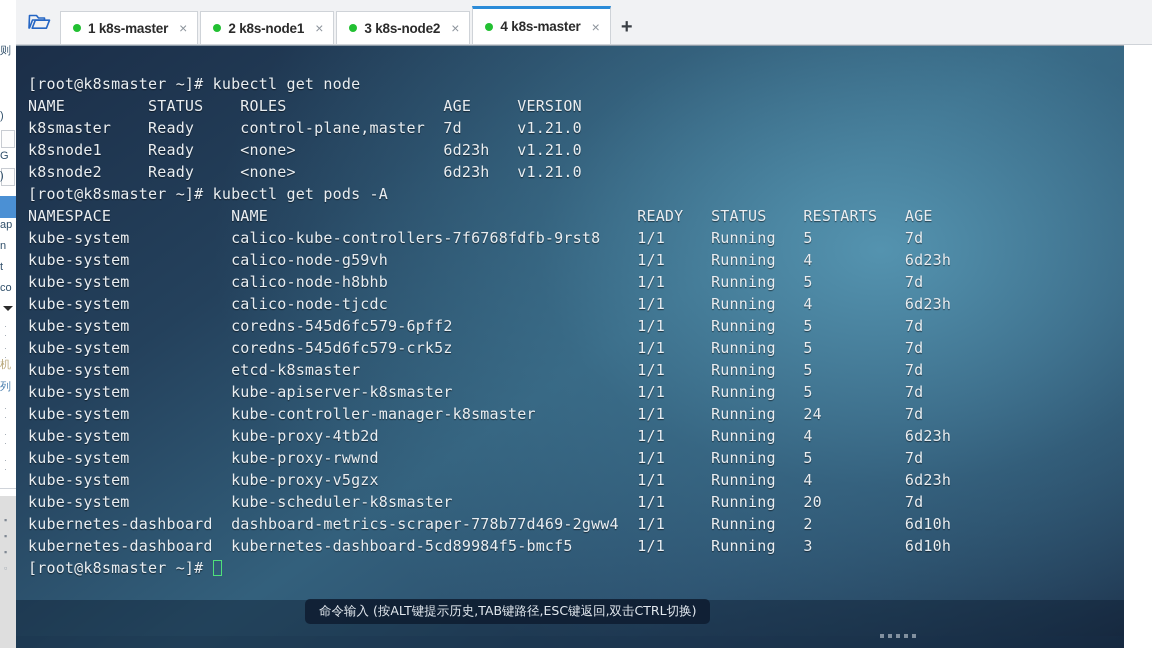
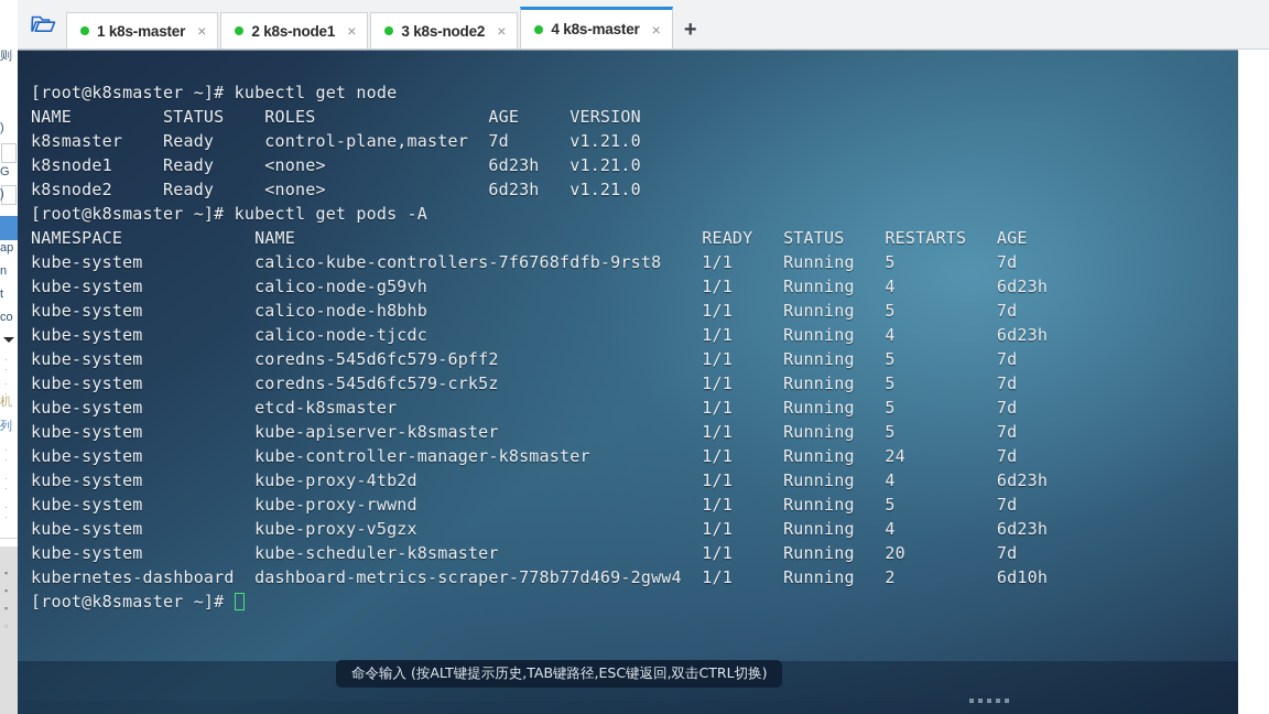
  则
  )
  G
  )
  ap
  n
  t
  co
  · ·
  · ·
  机
  列
  · ·
  · ·
  · ·
  ▪
  ▪
  ▪
  ▫
  1 k8s-master
  ×
  2 k8s-node1
  ×
  3 k8s-node2
  ×
  4 k8s-master
  ×
  +
  [root@k8smaster ~]# kubectl get node
  NAME STATUS ROLES AGE VERSION
  k8smaster Ready control-plane,master 7d v1.21.0
  k8snode1 Ready <none> 6d23h v1.21.0
  k8snode2 Ready <none> 6d23h v1.21.0
  [root@k8smaster ~]# kubectl get pods -A
  NAMESPACE NAME READY STATUS RESTARTS AGE
  kube-system calico-kube-controllers-7f6768fdfb-9rst8 1/1 Running 5 7d
  kube-system calico-node-g59vh 1/1 Running 4 6d23h
  kube-system calico-node-h8bhb 1/1 Running 5 7d
  kube-system calico-node-tjcdc 1/1 Running 4 6d23h
  kube-system coredns-545d6fc579-6pff2 1/1 Running 5 7d
  kube-system coredns-545d6fc579-crk5z 1/1 Running 5 7d
  kube-system etcd-k8smaster 1/1 Running 5 7d
  kube-system kube-apiserver-k8smaster 1/1 Running 5 7d
  kube-system kube-controller-manager-k8smaster 1/1 Running 24 7d
  kube-system kube-proxy-4tb2d 1/1 Running 4 6d23h
  kube-system kube-proxy-rwwnd 1/1 Running 5 7d
  kube-system kube-proxy-v5gzx 1/1 Running 4 6d23h
  kube-system kube-scheduler-k8smaster 1/1 Running 20 7d
  kubernetes-dashboard dashboard-metrics-scraper-778b77d469-2gww4 1/1 Running 2 6d10h
- kubernetes-dashboard kubernetes-dashboard-5cd89984f5-bmcf5 1/1 Running 3 6d10h
  [root@k8smaster ~]#
  命令输入 (按ALT键提示历史,TAB键路径,ESC键返回,双击CTRL切换)
